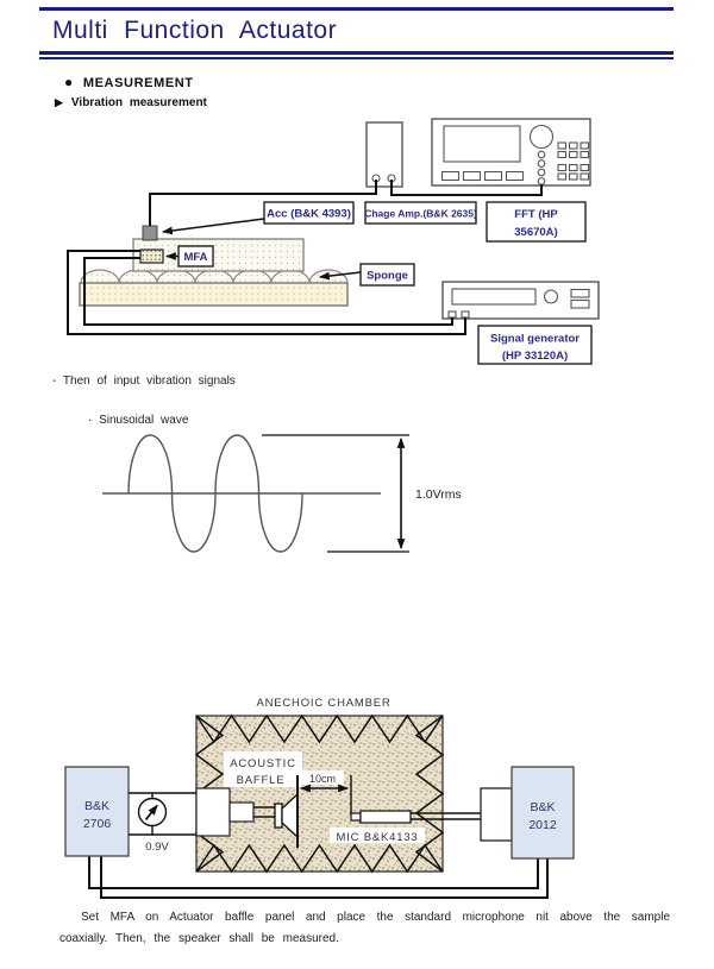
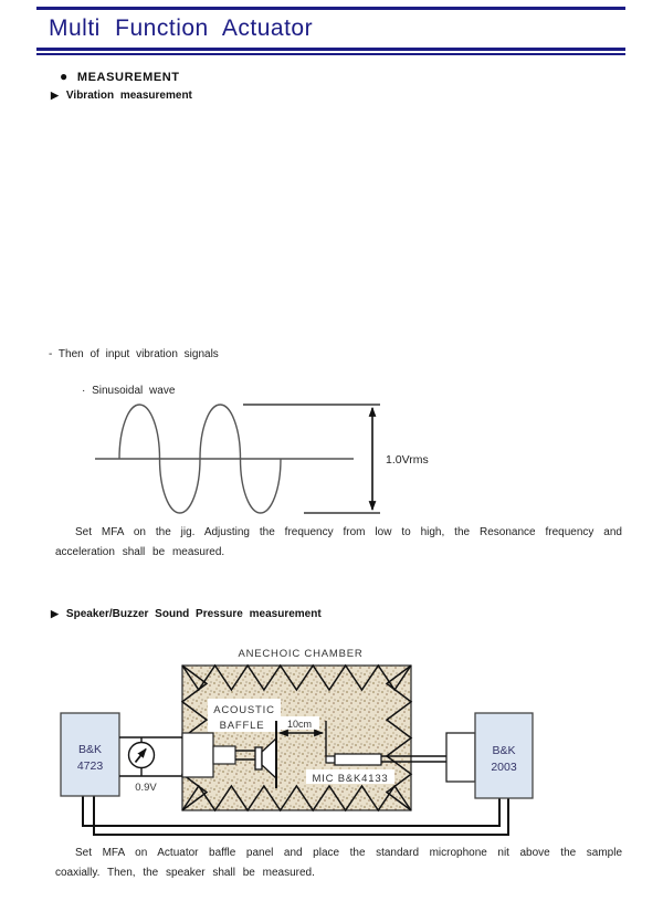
  Multi Function Actuator
  ● MEASUREMENT
  ▶ Vibration measurement
- Acc (B&K 4393)
- Chage Amp.(B&K 2635)
- FFT (HP
- 35670A)
- MFA
- Sponge
- Signal generator
- (HP 33120A)
  - Then of input vibration signals
  · Sinusoidal wave
  1.0Vrms
+ Set MFA on the jig. Adjusting the frequency from low to high, the Resonance frequency and acceleration shall be measured.
+ ▶ Speaker/Buzzer Sound Pressure measurement
  ANECHOIC CHAMBER
  10cm
  ACOUSTIC
  BAFFLE
  MIC B&K4133
  B&K
- 2706
+ 4723
  0.9V
  B&K
- 2012
+ 2003
  Set MFA on Actuator baffle panel and place the standard microphone nit above the sample coaxially. Then, the speaker shall be measured.
